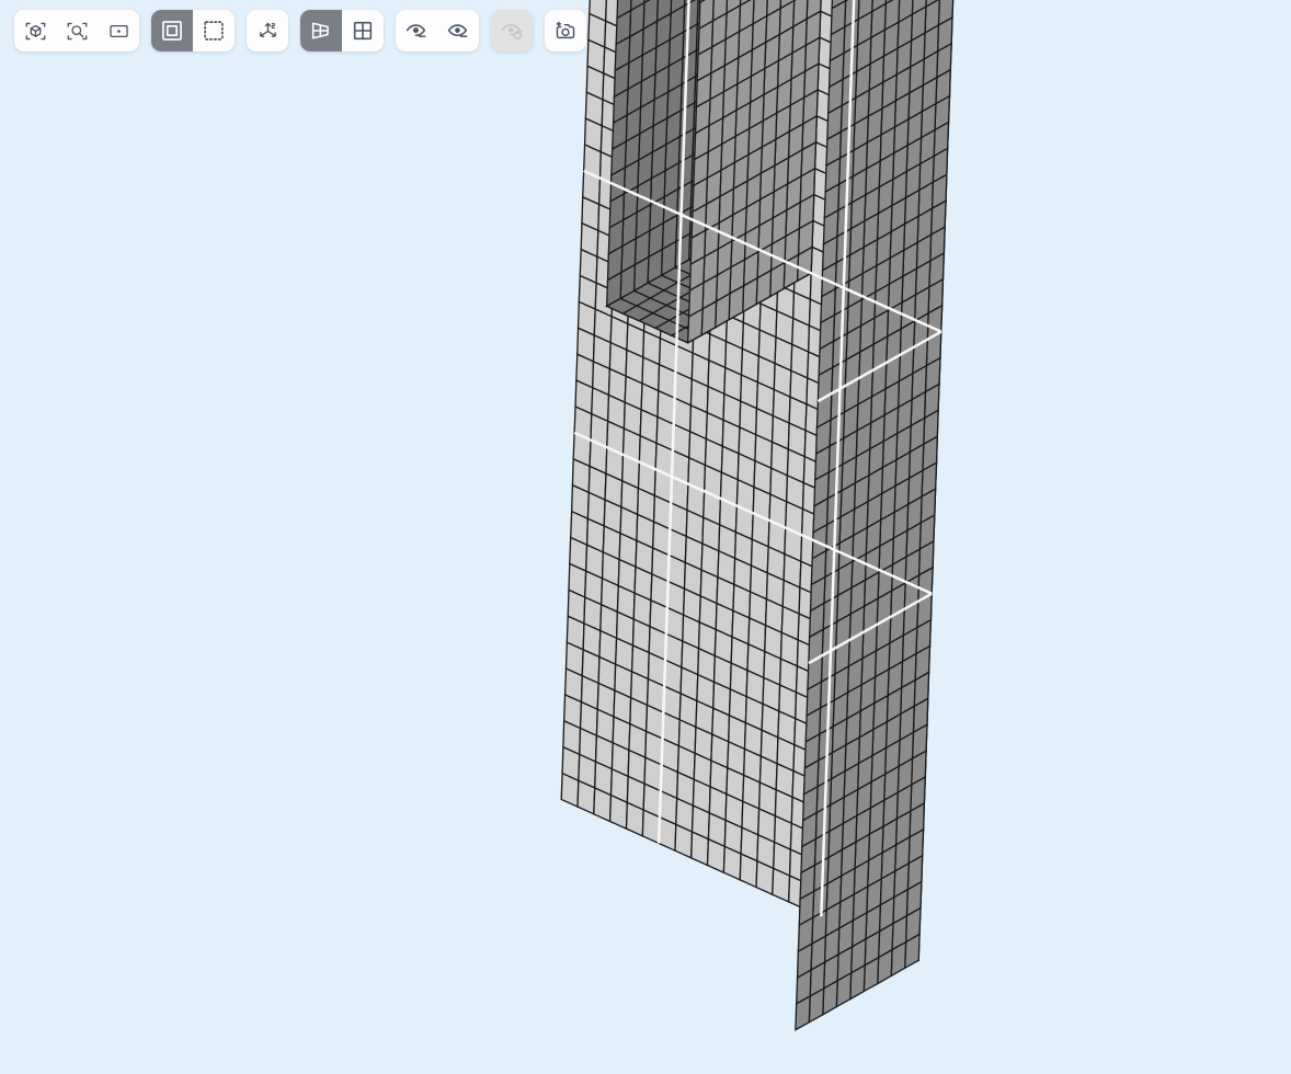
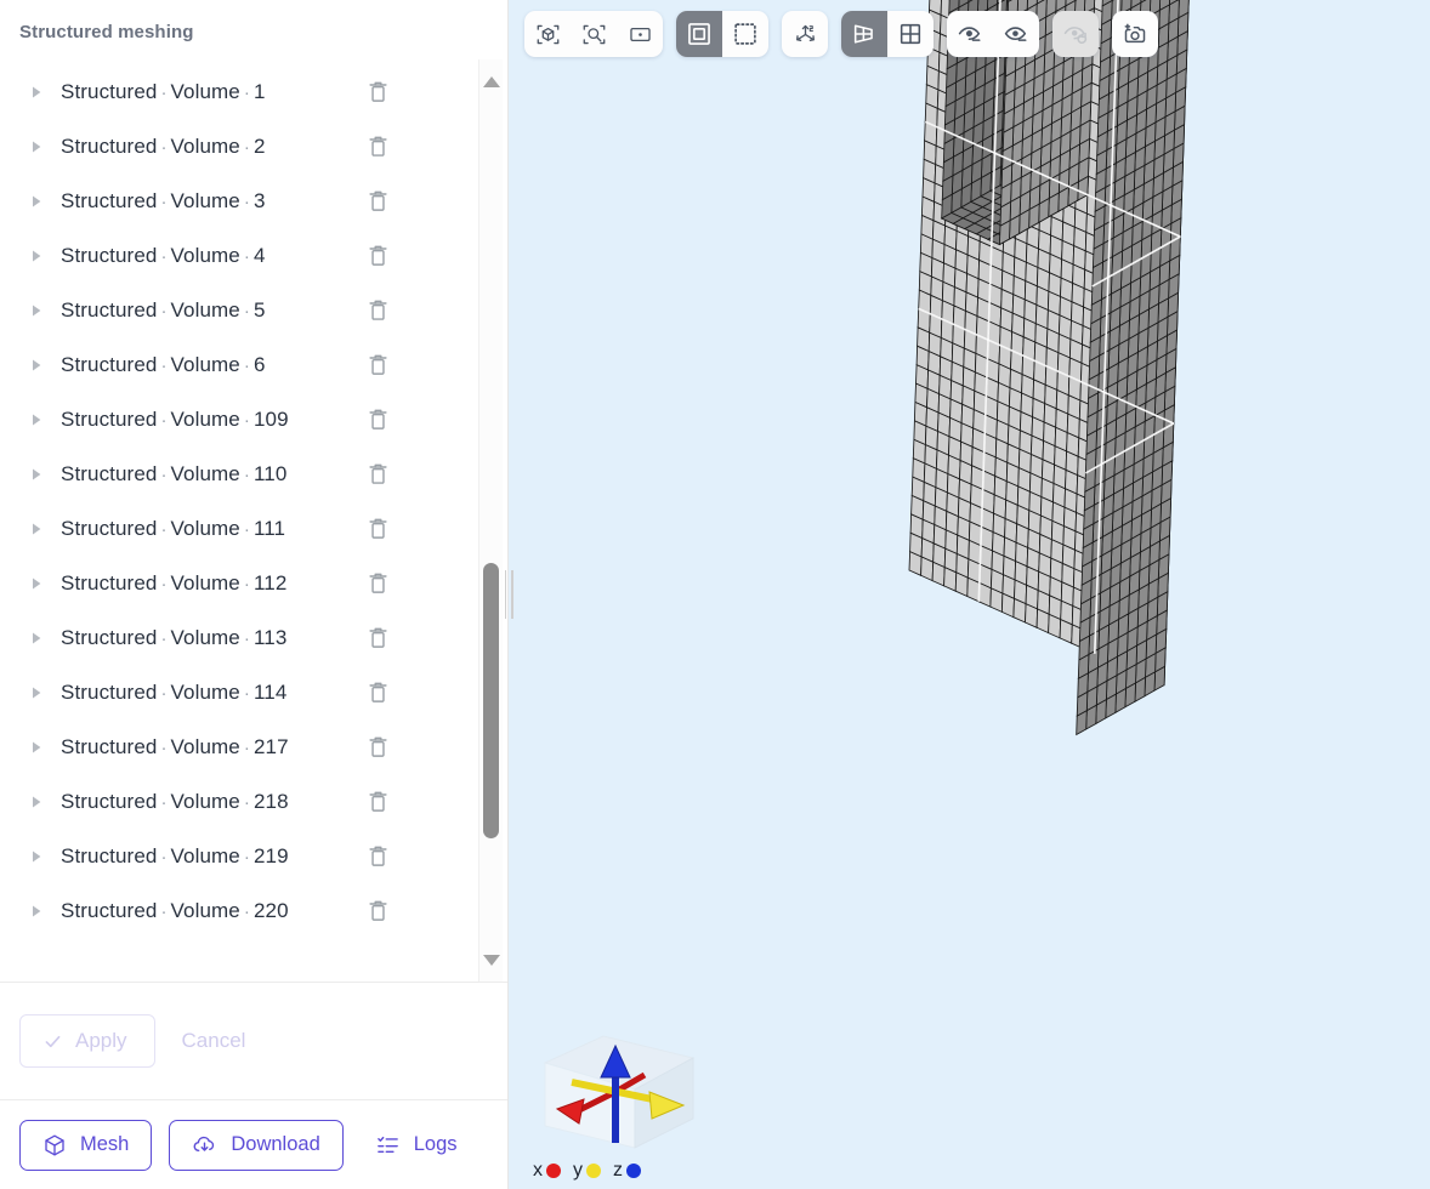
+ Structured meshing
+ Structured · Volume · 1
+ Structured · Volume · 2
+ Structured · Volume · 3
+ Structured · Volume · 4
+ Structured · Volume · 5
+ Structured · Volume · 6
+ Structured · Volume · 109
+ Structured · Volume · 110
+ Structured · Volume · 111
+ Structured · Volume · 112
+ Structured · Volume · 113
+ Structured · Volume · 114
+ Structured · Volume · 217
+ Structured · Volume · 218
+ Structured · Volume · 219
+ Structured · Volume · 220
+ Apply
+ Cancel
+ Mesh
+ Download
+ Logs
+ x
+ y
+ z
